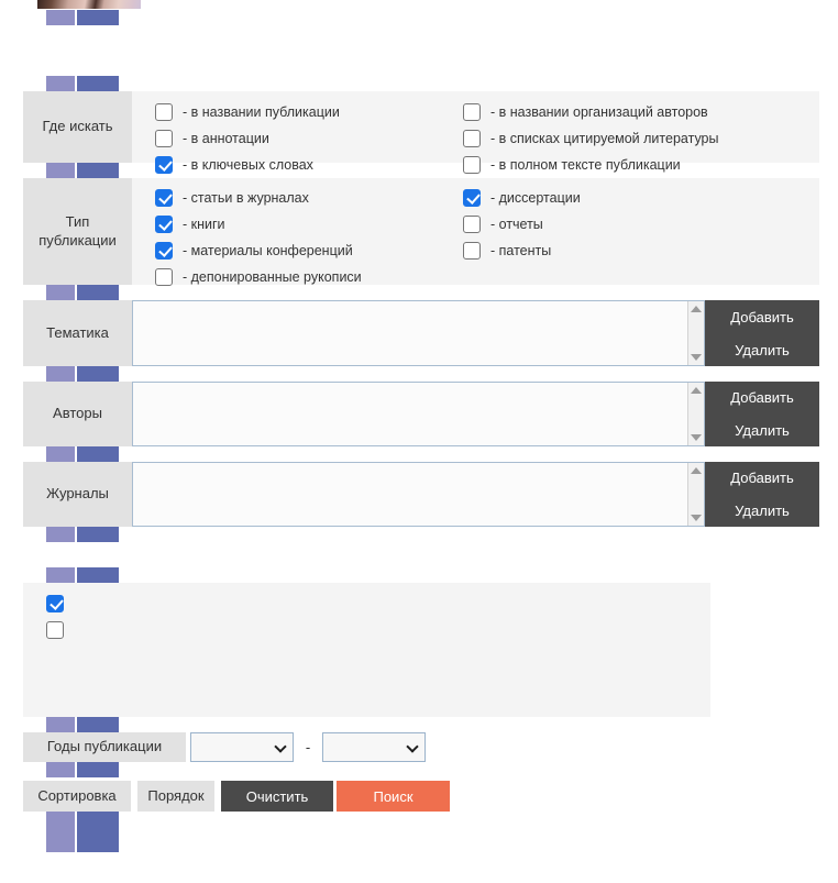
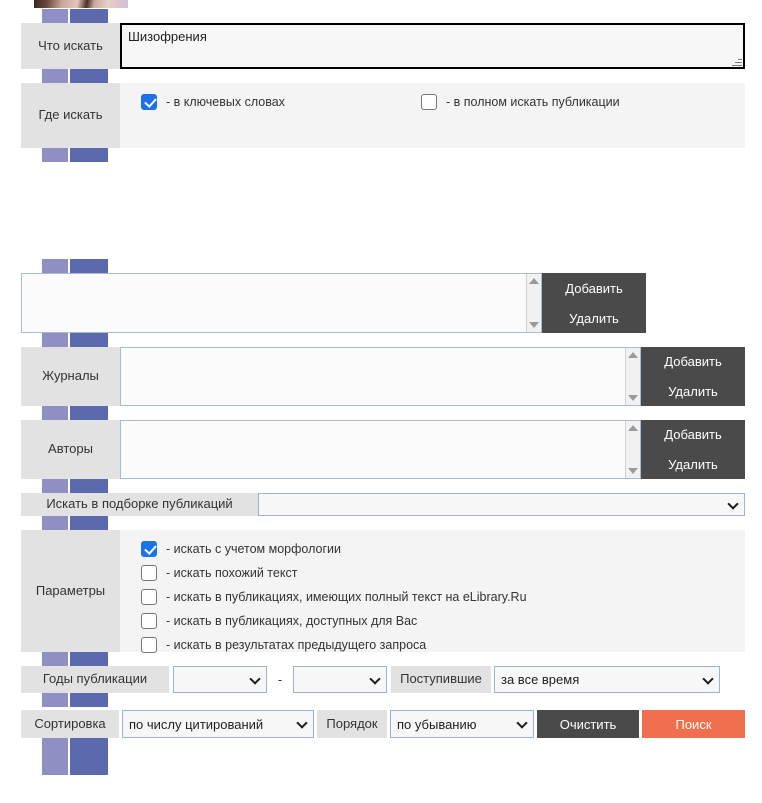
+ Что искать
+ Шизофрения
  Где искать
- - в названии публикации
- - в аннотации
  - в ключевых словах
- - в названии организаций авторов
- - в списках цитируемой литературы
- - в полном тексте публикации
+ - в полном искать публикации
- Тип
- публикации
- - статьи в журналах
- - книги
- - материалы конференций
- - депонированные рукописи
- - диссертации
- - отчеты
- - патенты
- Тематика
  Добавить
  Удалить
- Авторы
+ Журналы
  Добавить
  Удалить
- Журналы
+ Авторы
  Добавить
  Удалить
+ Искать в подборке публикаций
+ Параметры
+ - искать с учетом морфологии
+ - искать похожий текст
+ - искать в публикациях, имеющих полный текст на eLibrary.Ru
+ - искать в публикациях, доступных для Вас
+ - искать в результатах предыдущего запроса
  Годы публикации
  -
+ Поступившие
+ за все время
  Сортировка
+ по числу цитирований
  Порядок
+ по убыванию
  Очистить
  Поиск
